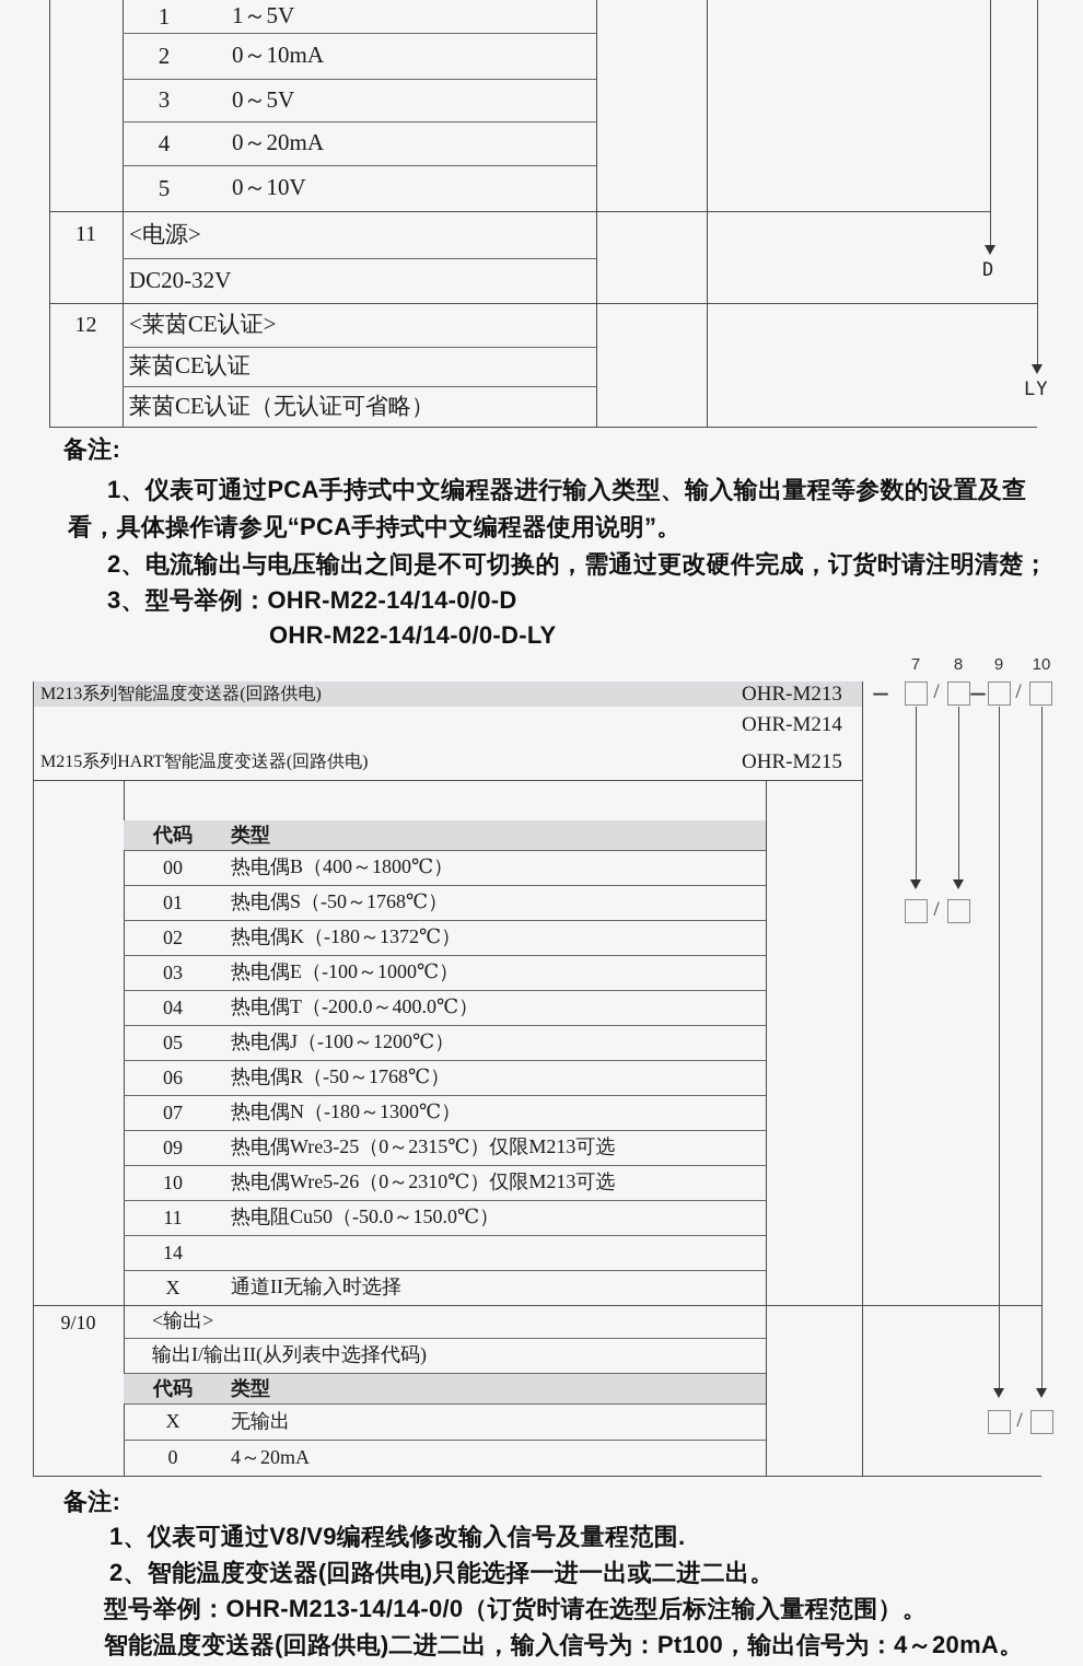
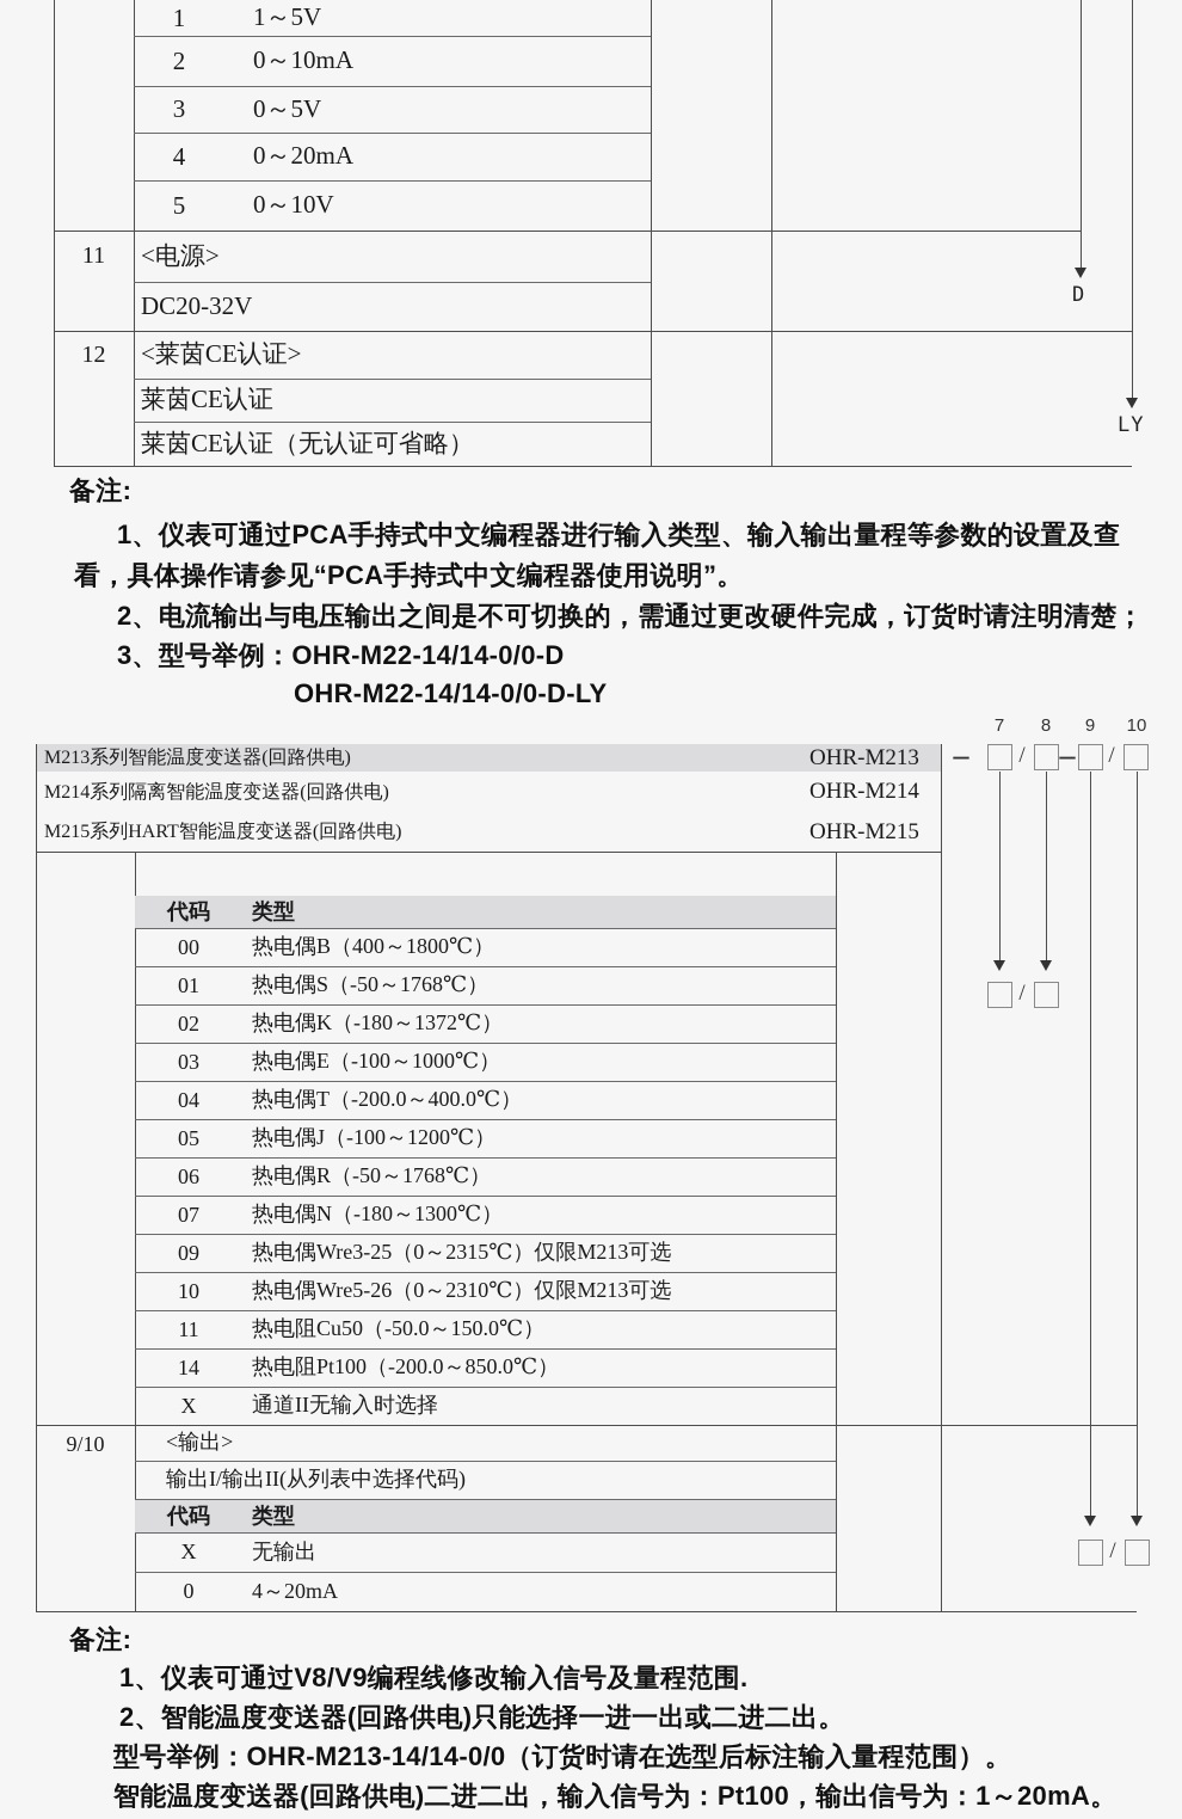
  1
  1～5V
  2
  0～10mA
  3
  0～5V
  4
  0～20mA
  5
  0～10V
  11
  <电源>
  DC20-32V
  12
  <莱茵CE认证>
  莱茵CE认证
  莱茵CE认证（无认证可省略）
  D
  LY
  备注:
  1、仪表可通过PCA手持式中文编程器进行输入类型、输入输出量程等参数的设置及查
  看，具体操作请参见“PCA手持式中文编程器使用说明”。
  2、电流输出与电压输出之间是不可切换的，需通过更改硬件完成，订货时请注明清楚；
  3、型号举例：OHR-M22-14/14-0/0-D
  OHR-M22-14/14-0/0-D-LY
  M213系列智能温度变送器(回路供电)
  OHR-M213
+ M214系列隔离智能温度变送器(回路供电)
  OHR-M214
  M215系列HART智能温度变送器(回路供电)
  OHR-M215
  代码
  类型
  00
  热电偶B（400～1800℃）
  01
  热电偶S（-50～1768℃）
  02
  热电偶K（-180～1372℃）
  03
  热电偶E（-100～1000℃）
  04
  热电偶T（-200.0～400.0℃）
  05
  热电偶J（-100～1200℃）
  06
  热电偶R（-50～1768℃）
  07
  热电偶N（-180～1300℃）
  09
  热电偶Wre3-25（0～2315℃）仅限M213可选
  10
  热电偶Wre5-26（0～2310℃）仅限M213可选
  11
  热电阻Cu50（-50.0～150.0℃）
  14
+ 热电阻Pt100（-200.0～850.0℃）
  X
  通道II无输入时选择
  9/10
  <输出>
  输出I/输出II(从列表中选择代码)
  代码
  类型
  X
  无输出
  0
  4～20mA
  7
  8
  9
  10
  –
  /
  –
  /
  /
  /
  备注:
  1、仪表可通过V8/V9编程线修改输入信号及量程范围.
  2、智能温度变送器(回路供电)只能选择一进一出或二进二出。
  型号举例：OHR-M213-14/14-0/0（订货时请在选型后标注输入量程范围）。
- 智能温度变送器(回路供电)二进二出，输入信号为：Pt100，输出信号为：4～20mA。
+ 智能温度变送器(回路供电)二进二出，输入信号为：Pt100，输出信号为：1～20mA。
